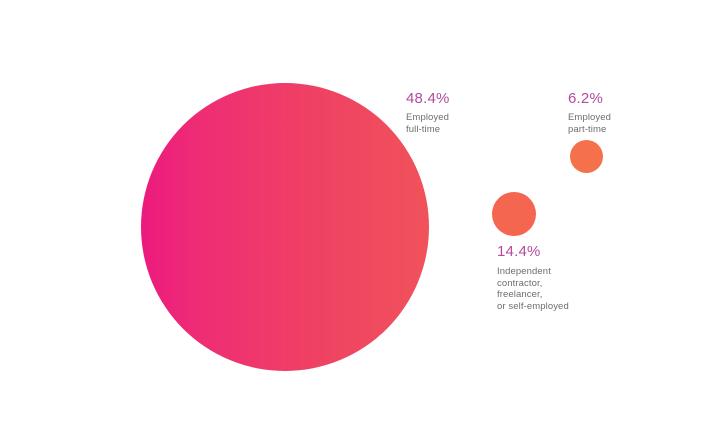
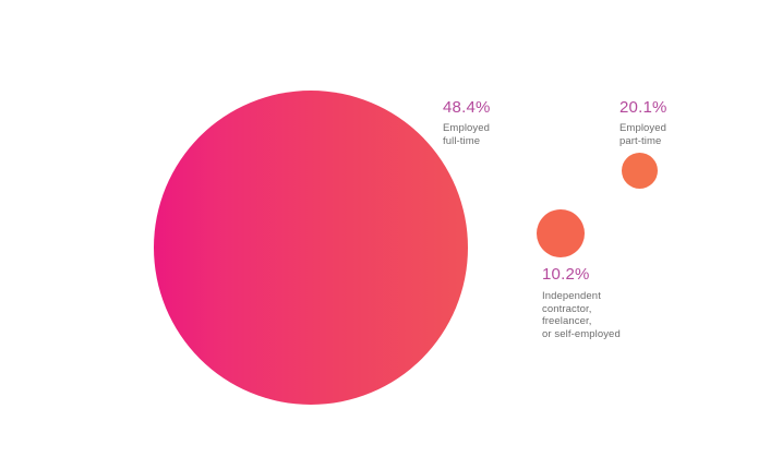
  48.4%
  Employed
  full-time
- 6.2%
+ 20.1%
  Employed
  part-time
- 14.4%
+ 10.2%
  Independent
  contractor,
  freelancer,
  or self-employed
